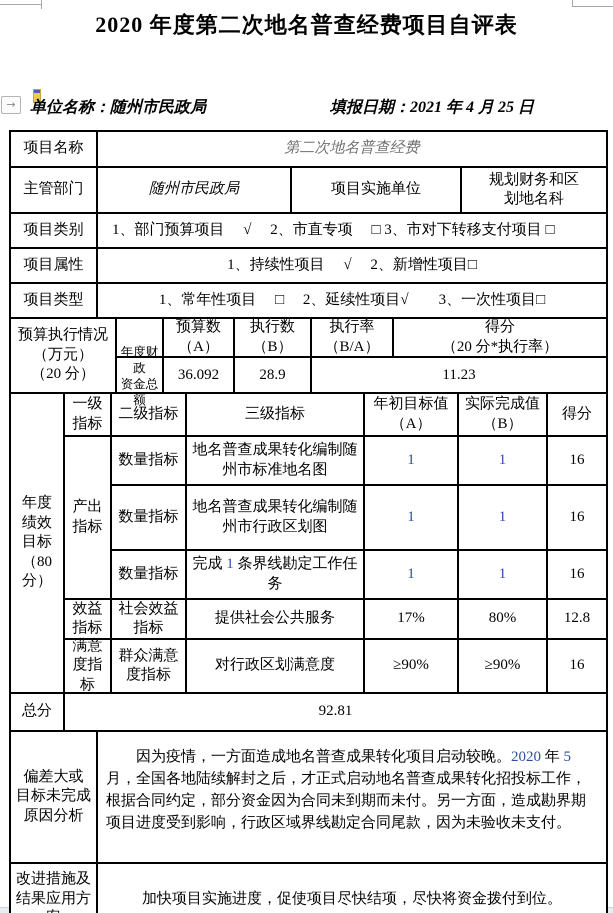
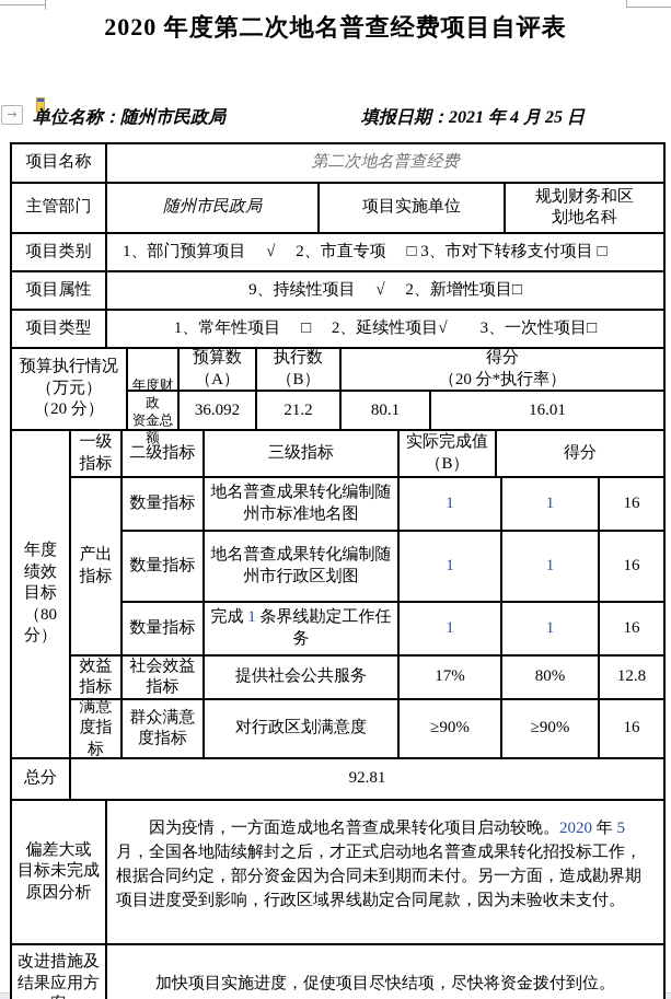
  →
  2020 年度第二次地名普查经费项目自评表
  单位名称：随州市民政局
  填报日期：2021 年 4 月 25 日
  项目名称
  第二次地名普查经费
  主管部门
  随州市民政局
  项目实施单位
  规划财务和区
  划地名科
  项目类别
  1、部门预算项目 √ 2、市直专项 □ 3、市对下转移支付项目 □
  项目属性
- 1、持续性项目 √ 2、新增性项目□
+ 9、持续性项目 √ 2、新增性项目□
  项目类型
  1、常年性项目 □ 2、延续性项目√ 3、一次性项目□
  预算执行情况
  （万元）
  （20 分）
  预算数（A）
  执行数（B）
- 执行率（B/A）
  得分
  （20 分*执行率）
  年度财政
  资金总
  36.092
- 28.9
+ 21.2
+ 80.1
- 11.23
+ 16.01
  年度
  绩效
  目标
  （80
  分）
  一级
  指标
  二级指标
  三级指标
- 年初目标值
- （A）
  实际完成值
  （B）
  得分
  产出
  指标
  数量指标
  地名普查成果转化编制随
  州市标准地名图
  1
  1
  16
  数量指标
  地名普查成果转化编制随
  州市行政区划图
  1
  1
  16
  数量指标
  完成 1 条界线勘定工作任务
  1
  1
  16
  效益
  指标
  社会效益
  指标
  提供社会公共服务
  17%
  80%
  12.8
  满意
  度指
  标
  群众满意
  度指标
  对行政区划满意度
  ≥90%
  ≥90%
  16
  总分
  92.81
  偏差大或
  目标未完成
  原因分析
  因为疫情，一方面造成地名普查成果转化项目启动较晚。2020 年 5 月，全国各地陆续解封之后，才正式启动地名普查成果转化招投标工作，根据合同约定，部分资金因为合同未到期而未付。另一方面，造成勘界期项目进度受到影响，行政区域界线勘定合同尾款，因为未验收未支付。
  改进措施及
  结果应用方
  加快项目实施进度，促使项目尽快结项，尽快将资金拨付到位。
